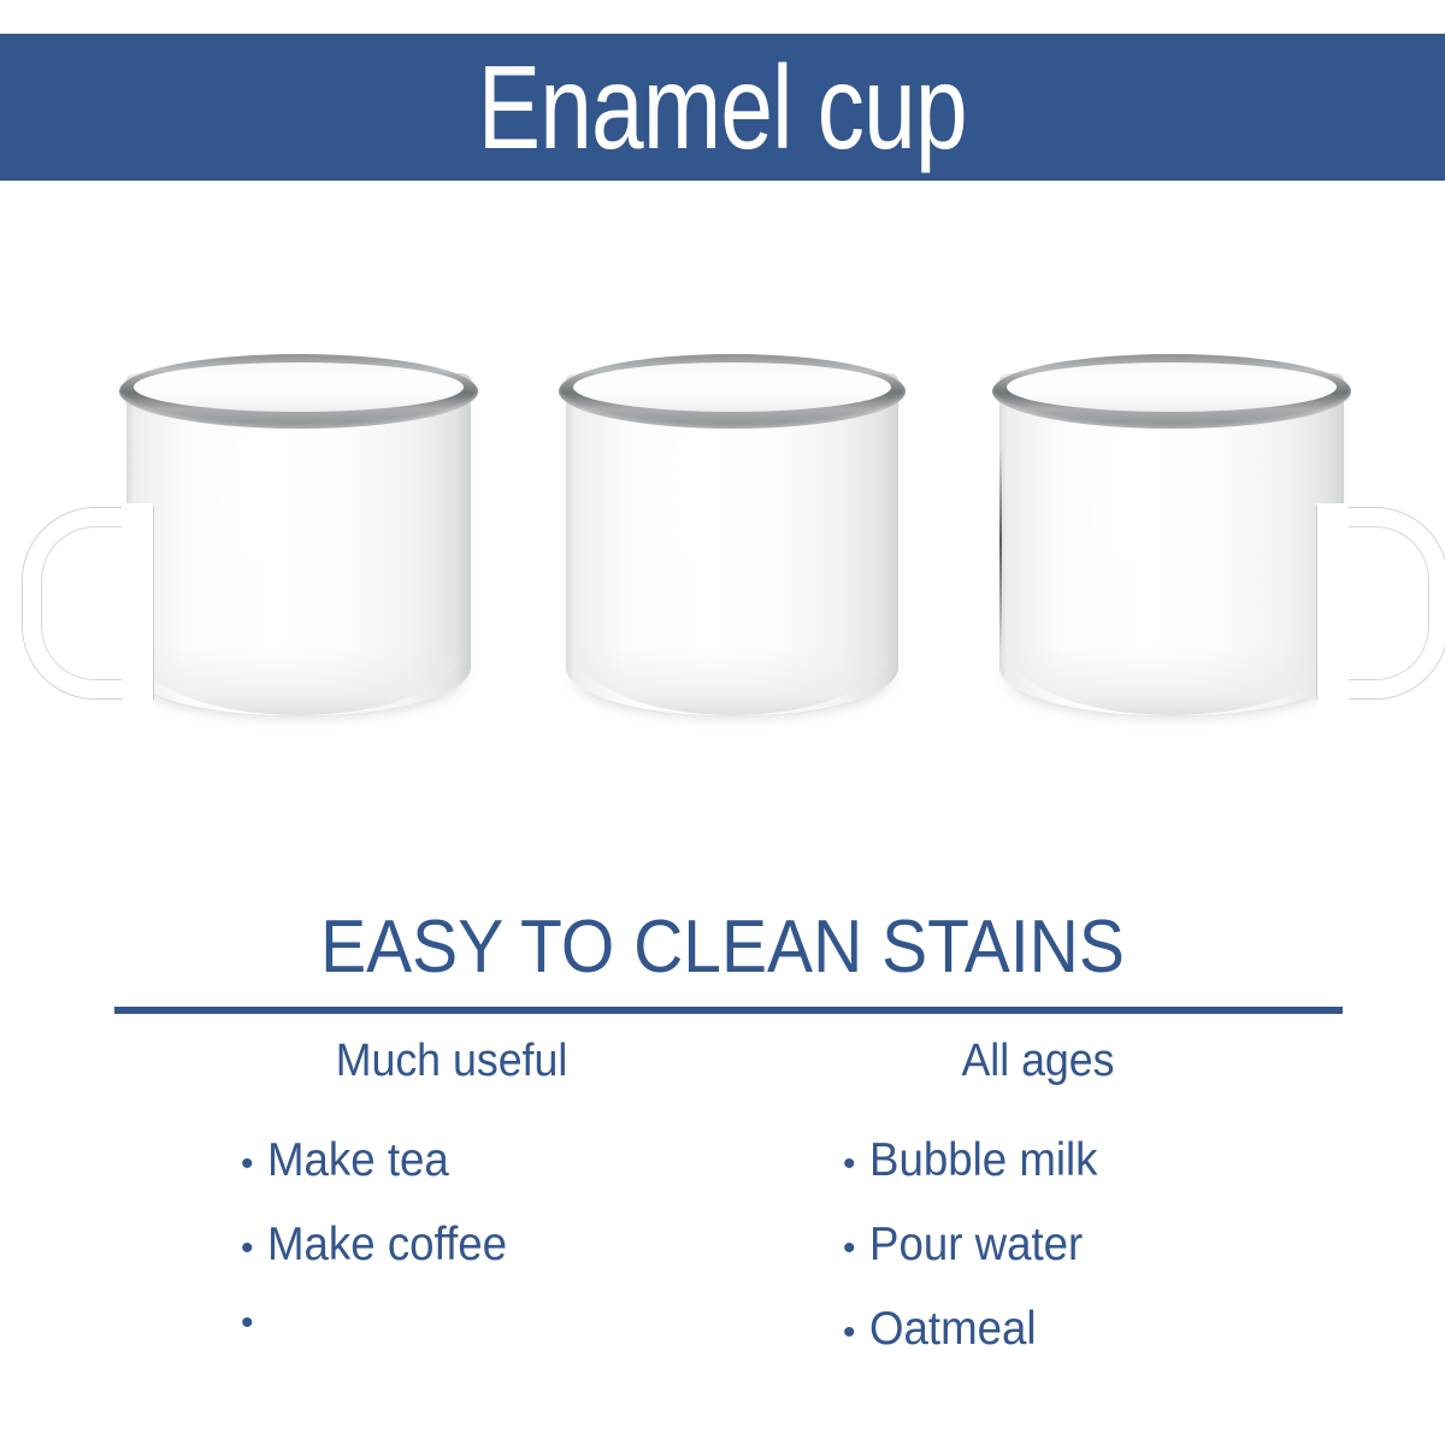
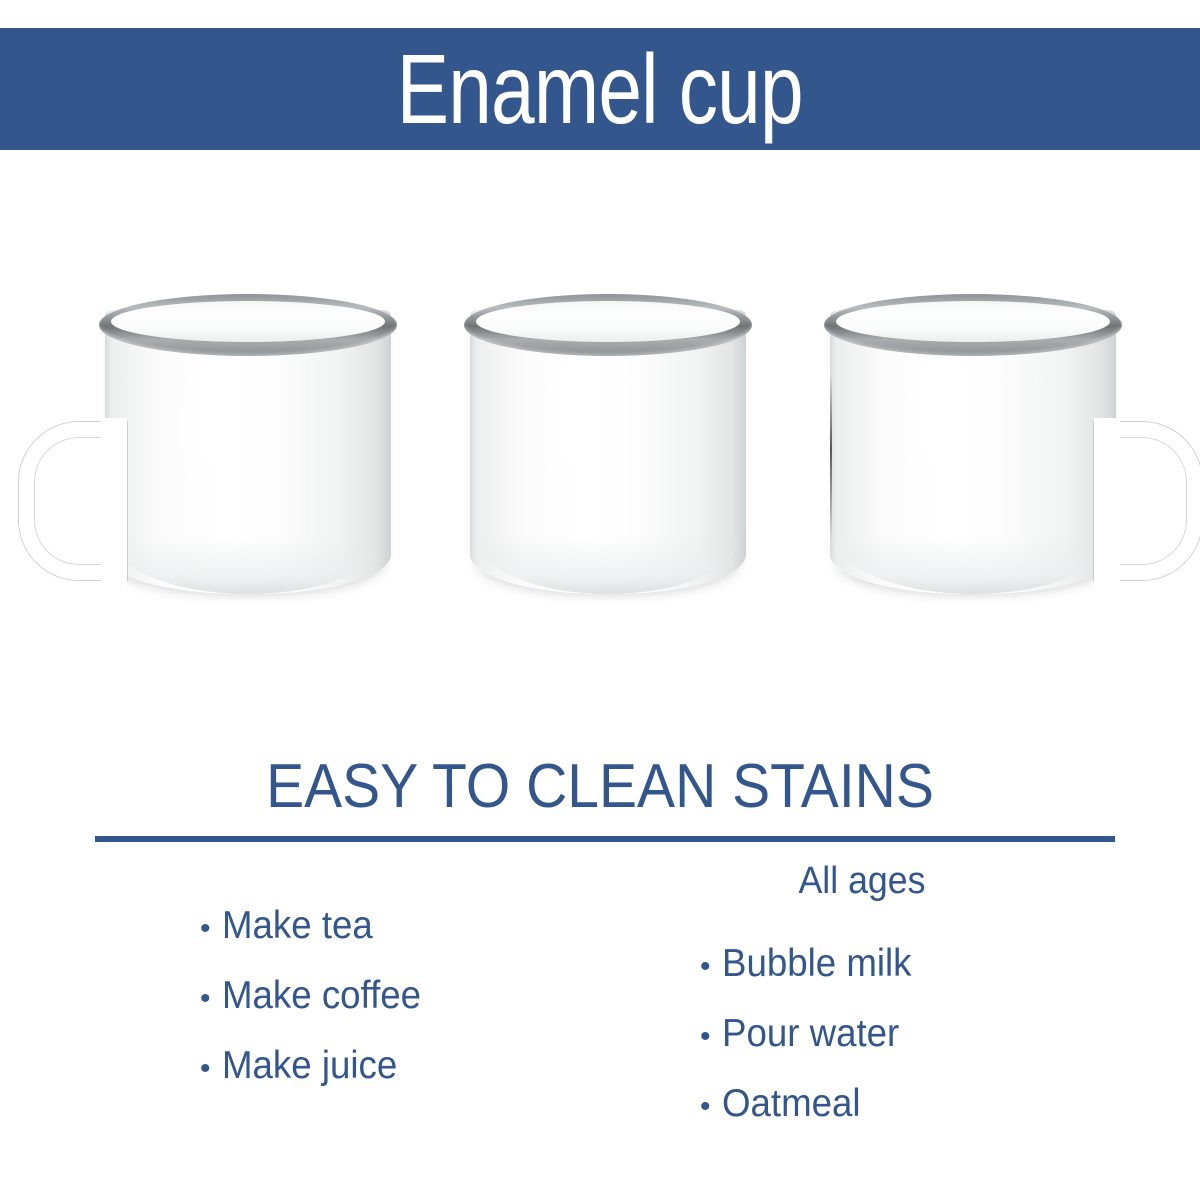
  Enamel cup
  EASY TO CLEAN STAINS
- Much useful
  •
  Make tea
  •
  Make coffee
  •
+ Make juice
  All ages
  •
  Bubble milk
  •
  Pour water
  •
  Oatmeal
